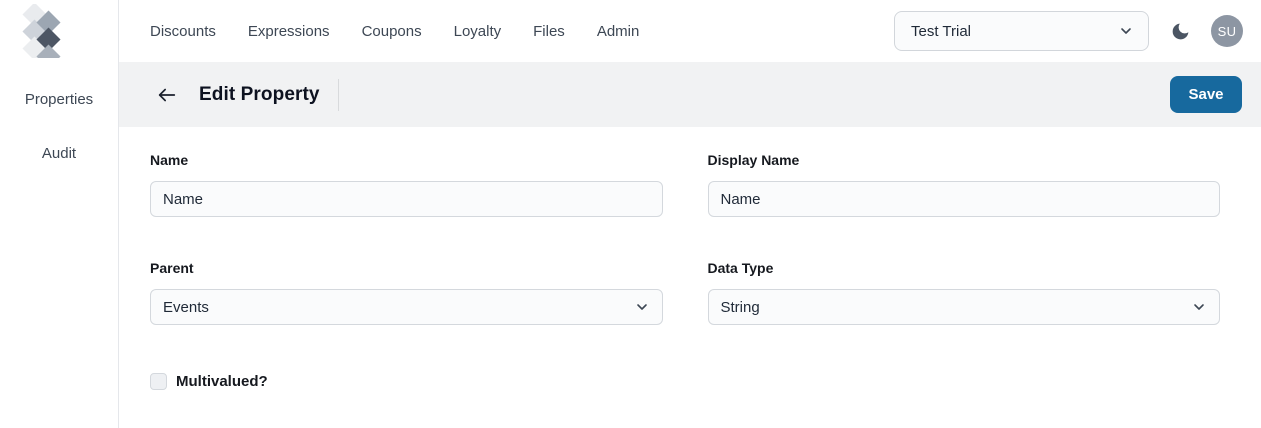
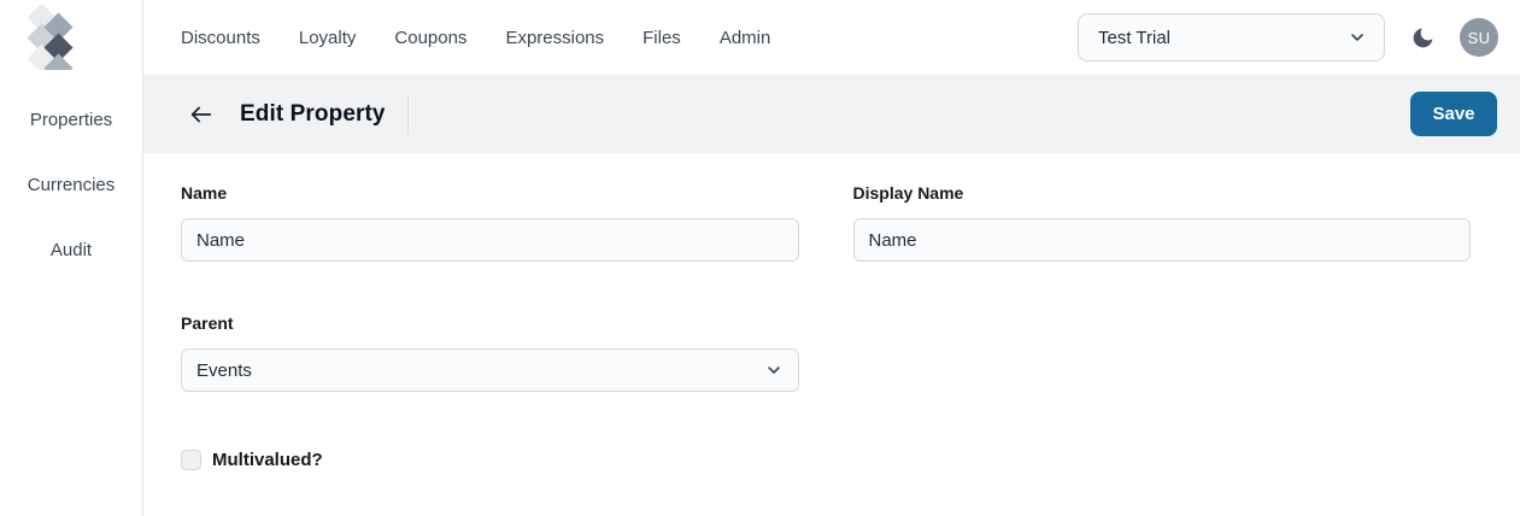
  Properties
+ Currencies
  Audit
  Discounts
- Expressions
+ Loyalty
  Coupons
- Loyalty
+ Expressions
  Files
  Admin
  Test Trial
  SU
  Edit Property
  Save
  Name
  Name
  Display Name
  Name
  Parent
  Events
- Data Type
- String
  Multivalued?
